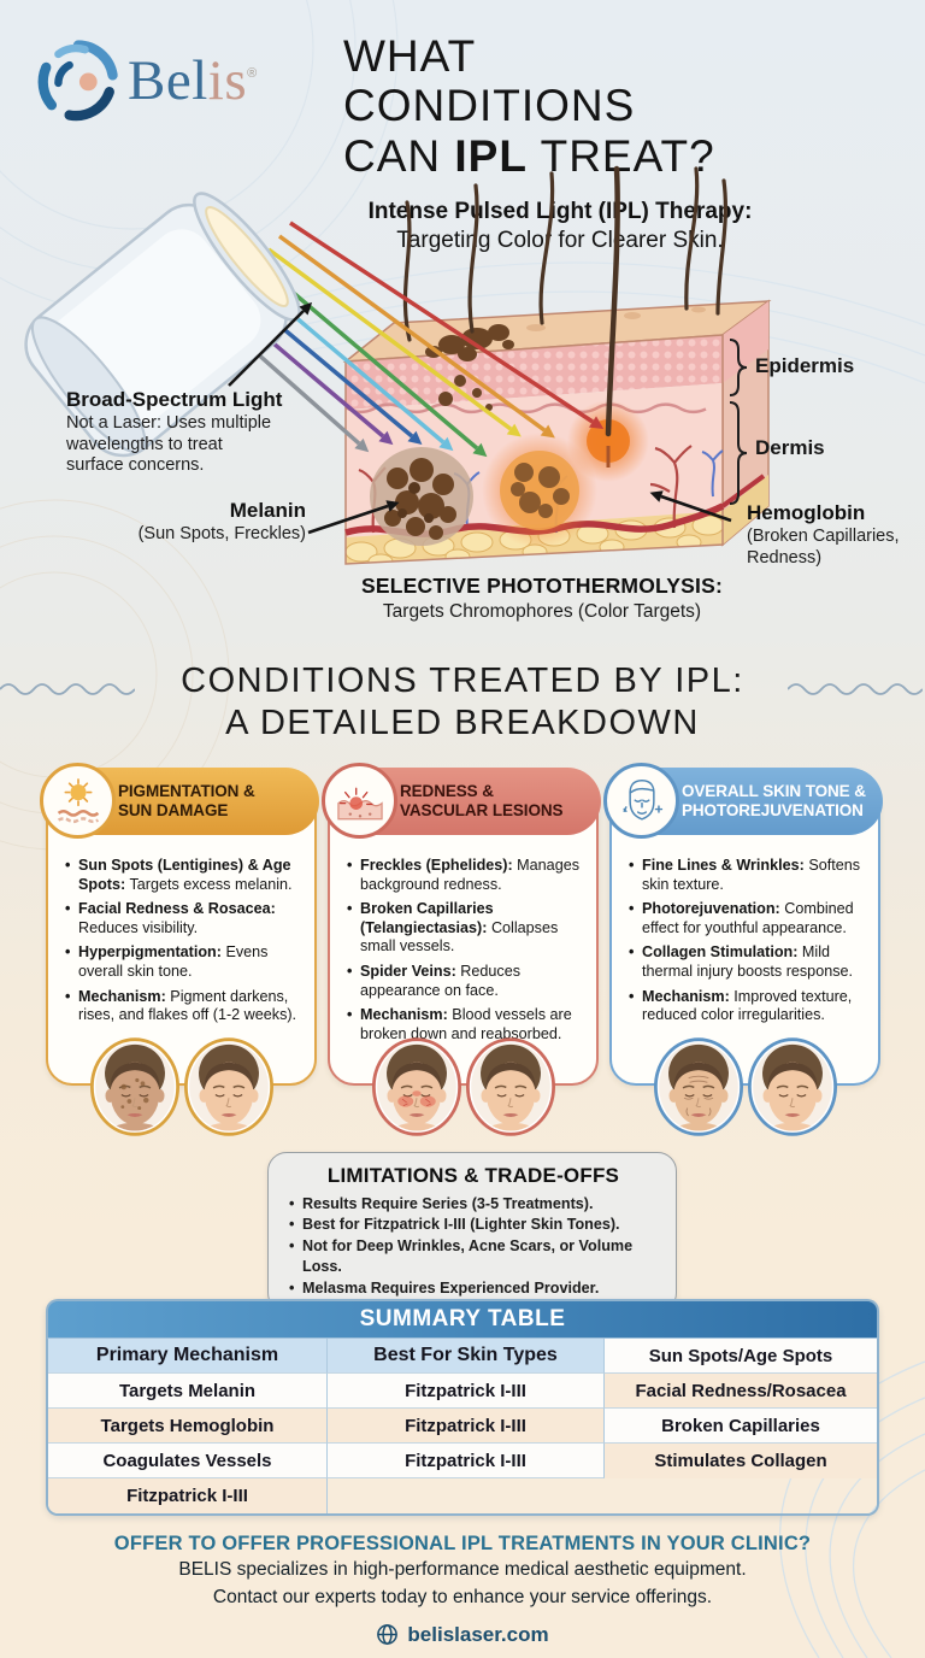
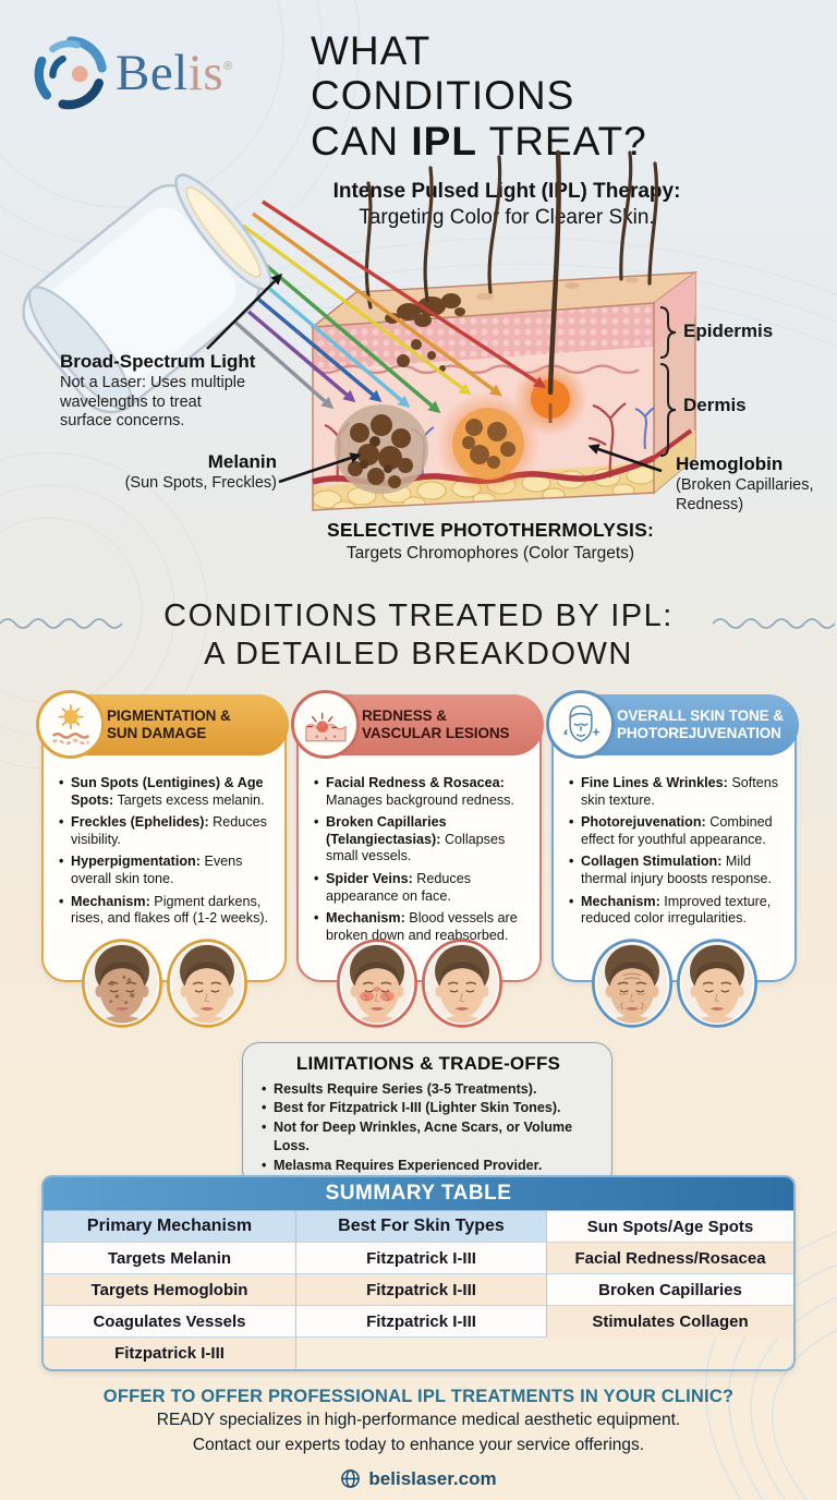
  Belis®
  WHAT CONDITIONS
  CAN IPL TREAT?
  Intense Plsed Lght (IL) Theray:
  Targeting Colo for Clarer Skin.
  Broad-Spectrum Light
  Not a Laser: Uses multiple wavelengths to treat surface concerns.
  Melanin
  (Sun Spots, Freckles)
  Hemoglobin
  (Broken Capillaries, Redness)
  Epidermis
  Dermis
  SELECTIVE PHOTOTHERMOLYSIS:
  Targets Chromophores (Color Targets)
  CONDITIONS TREATED BY IPL:
  A DETAILED BREAKDOWN
  PIGMENTATION &
  SUN DAMAGE
  Sun Spots (Lentigines) & Age Spots: Targets excess melanin.
- Facial Redness & Rosacea: Reduces visibility.
+ Freckles (Ephelides): Reduces visibility.
  Hyperpigmentation: Evens overall skin tone.
  Mechanism: Pigment darkens, rises, and flakes off (1-2 weeks).
  REDNESS &
  VASCULAR LESIONS
- Freckles (Ephelides): Manages background redness.
+ Facial Redness & Rosacea: Manages background redness.
  Broken Capillaries (Telangiectasias): Collapses small vessels.
  Spider Veins: Reduces appearance on face.
  Mechanism: Blood vessels are broken down and reabsorbed.
  OVERALL SKIN TONE &
  PHOTOREJUVENATION
  Fine Lines & Wrinkles: Softens skin texture.
  Photorejuvenation: Combined effect for youthful appearance.
  Collagen Stimulation: Mild thermal injury boosts response.
  Mechanism: Improved texture, reduced color irregularities.
  LIMITATIONS & TRADE-OFFS
  Results Require Series (3-5 Treatments).
  Best for Fitzpatrick I-III (Lighter Skin Tones).
  Not for Deep Wrinkles, Acne Scars, or Volume Loss.
  Melasma Requires Experienced Provider.
  SUMMARY TABLE
  Primary Mechanism
  Best For Skin Types
  Sun Spots/Age Spots
  Targets Melanin
  Fitzpatrick I-III
  Facial Redness/Rosacea
  Targets Hemoglobin
  Fitzpatrick I-III
  Broken Capillaries
  Coagulates Vessels
  Fitzpatrick I-III
  Stimulates Collagen
  Fitzpatrick I-III
  OFFER TO OFFER PROFESSIONAL IPL TREATMENTS IN YOUR CLINIC?
- BELIS specializes in high-performance medical aesthetic equipment.
+ READY specializes in high-performance medical aesthetic equipment.
  Contact our experts today to enhance your service offerings.
  belislaser.com
